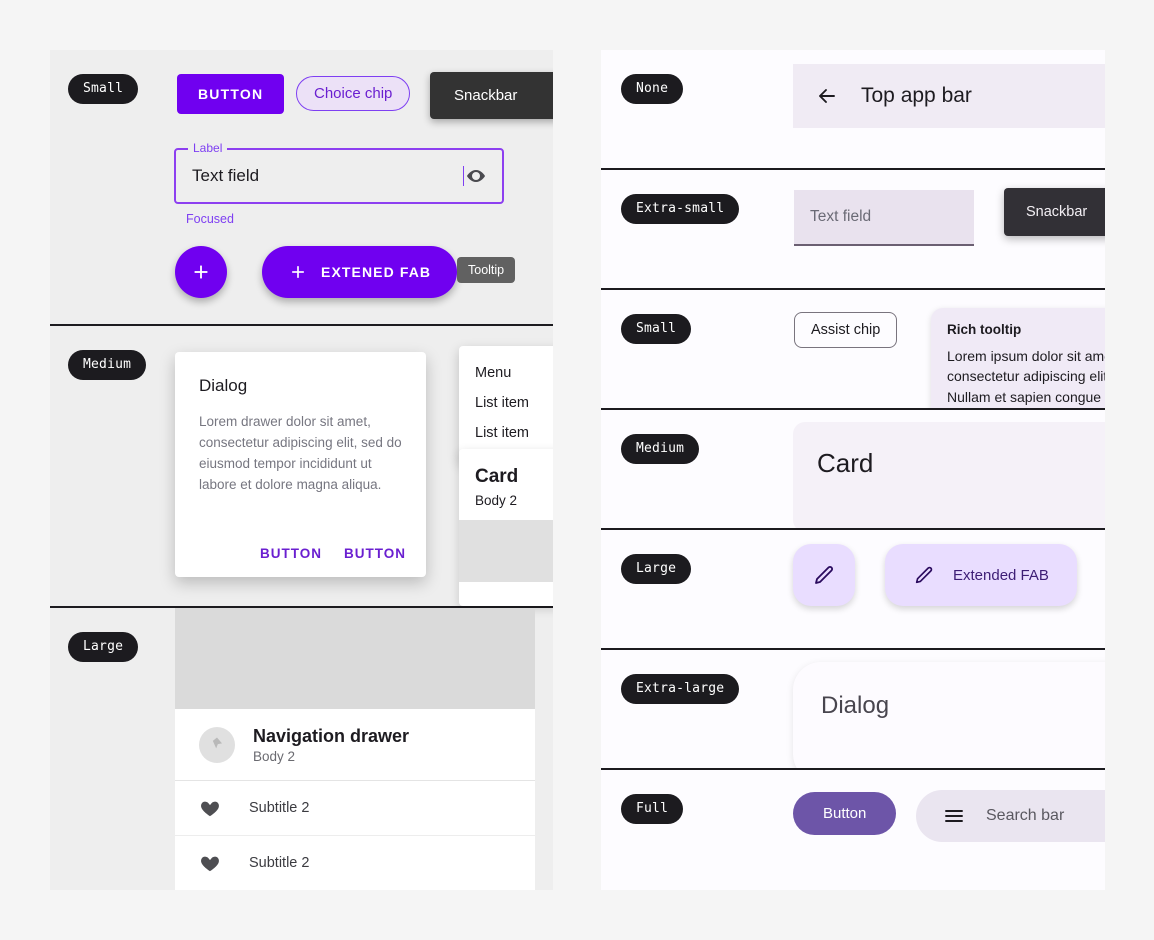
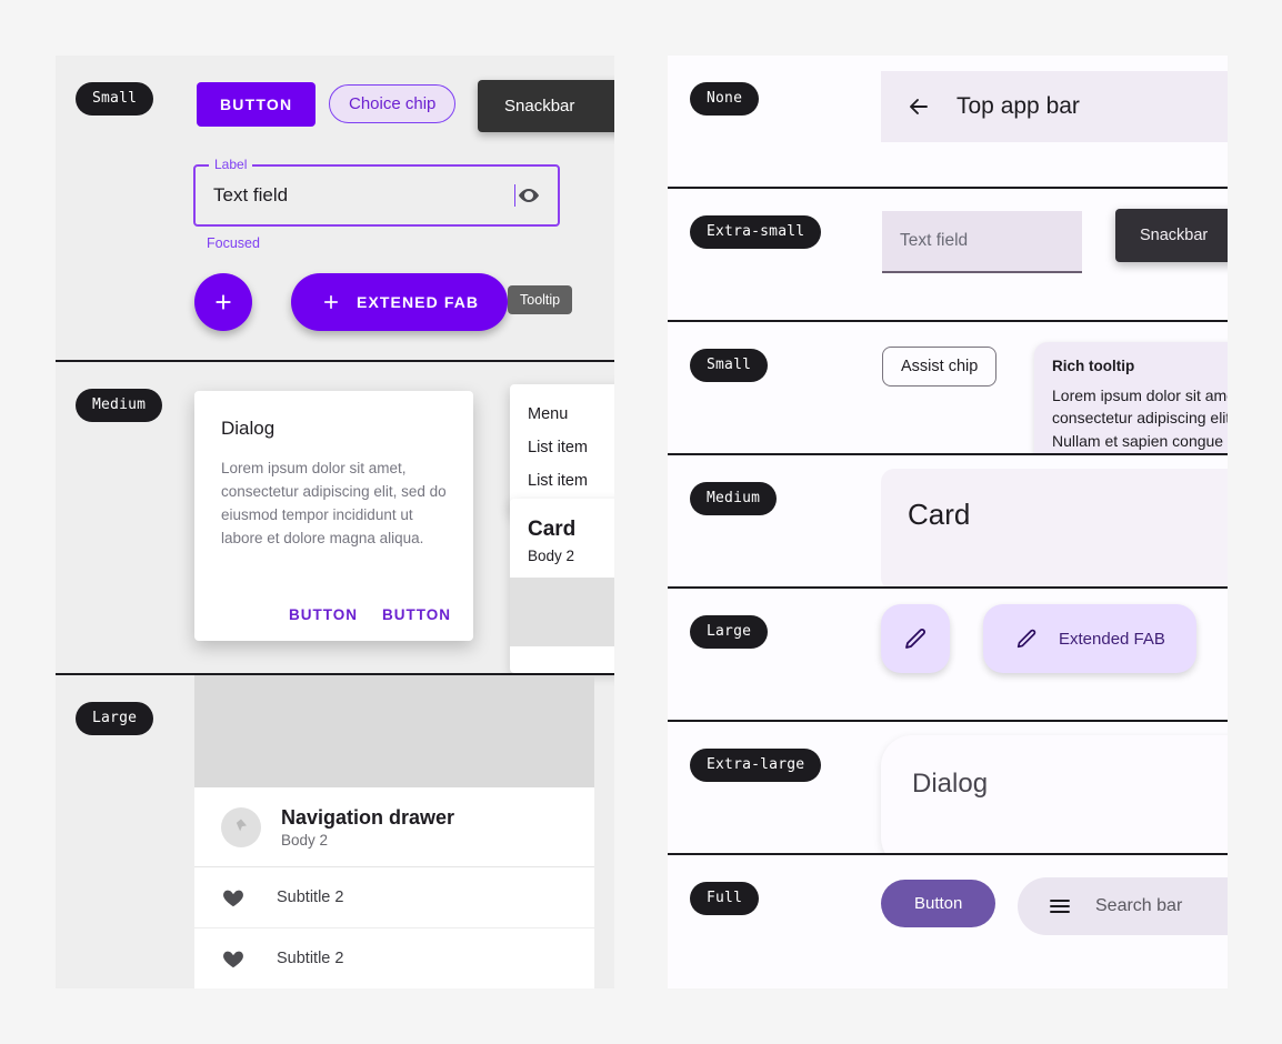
  Small
  BUTTON
  Choice chip
  Snackbar
  Label
  Text field
  Focused
  EXTENED FAB
  Tooltip
  Medium
  Dialog
- Lorem drawer dolor sit amet, consectetur adipiscing elit, sed do eiusmod tempor incididunt ut labore et dolore magna aliqua.
+ Lorem ipsum dolor sit amet, consectetur adipiscing elit, sed do eiusmod tempor incididunt ut labore et dolore magna aliqua.
  BUTTON
  BUTTON
  Menu
  List item
  List item
  Card
  Body 2
  Large
  Navigation drawer
  Body 2
  Subtitle 2
  Subtitle 2
  None
  Top app bar
  Extra-small
  Text field
  Snackbar
  Small
  Assist chip
  Rich tooltip
  Lorem ipsum dolor sit am consectetur adipiscing eli Nullam et sapien congue
  Medium
  Card
  Large
  Extended FAB
  Extra-large
  Dialog
  Full
  Button
  Search bar
